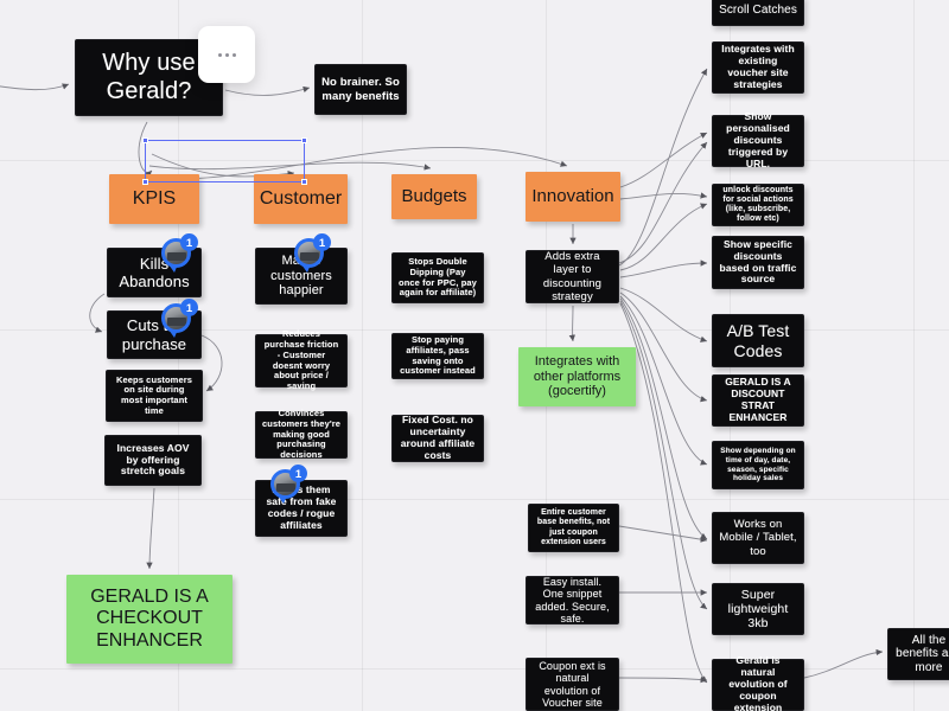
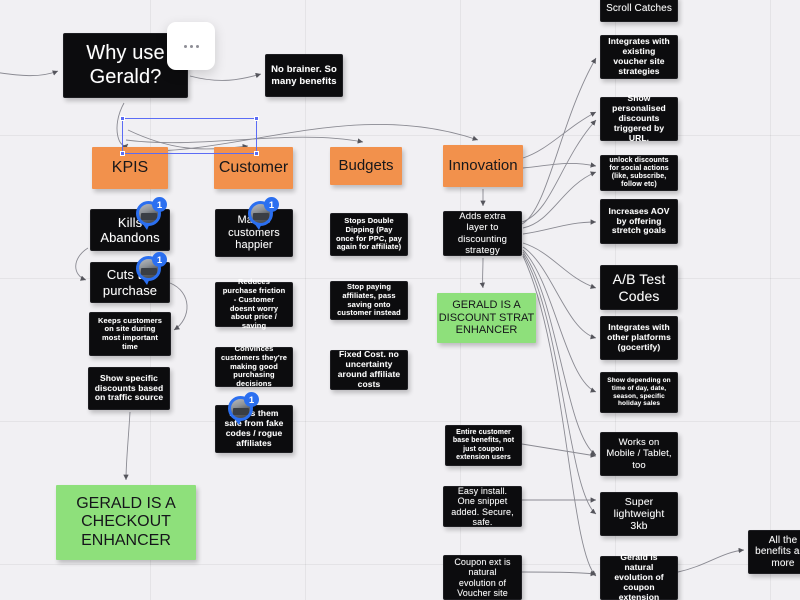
  Why use Gerald?
  No brainer. So many benefits
  KPIS
  Customer
  Budgets
  Innovation
  Kill Abandons
  Cutspurchase
  Keeps customers on site during most important time
- Increases AOV by offering stretch goals
+ Show specific discounts based on traffic source
  M customers happier
  Reduces purchase friction - Customer doesnt worry about price / saving
  Convinces customers they're making good purchasing decisions
  s them safe from fake codes / rogue affiliates
  Stops Double Dipping (Pay once for PPC, pay again for affiliate)
  Stop paying affiliates, pass saving onto customer instead
  Fixed Cost. no uncertainty around affiliate costs
  Adds extra layer to discounting strategy
- Integrates with other platforms (gocertify)
+ GERALD IS A DISCOUNT STRAT ENHANCER
  GERALD IS A CHECKOUT ENHANCER
  Easy install. One snippet added. Secure, safe.
  Coupon ext is natural evolution of Voucher site
  Scroll Catches
  Integrates with existing voucher site strategies
  Show personalised discounts triggered by URL.
- Show specific discounts based on traffic source
+ Increases AOV by offering stretch goals
  A/B Test Codes
- GERALD IS A DISCOUNT STRAT ENHANCER
+ Integrates with other platforms (gocertify)
  Works on Mobile / Tablet, too
  Super lightweight 3kb
  Gerald is natural evolution of coupon extension
  All the benefits a more
  1
  1
  1
  1
